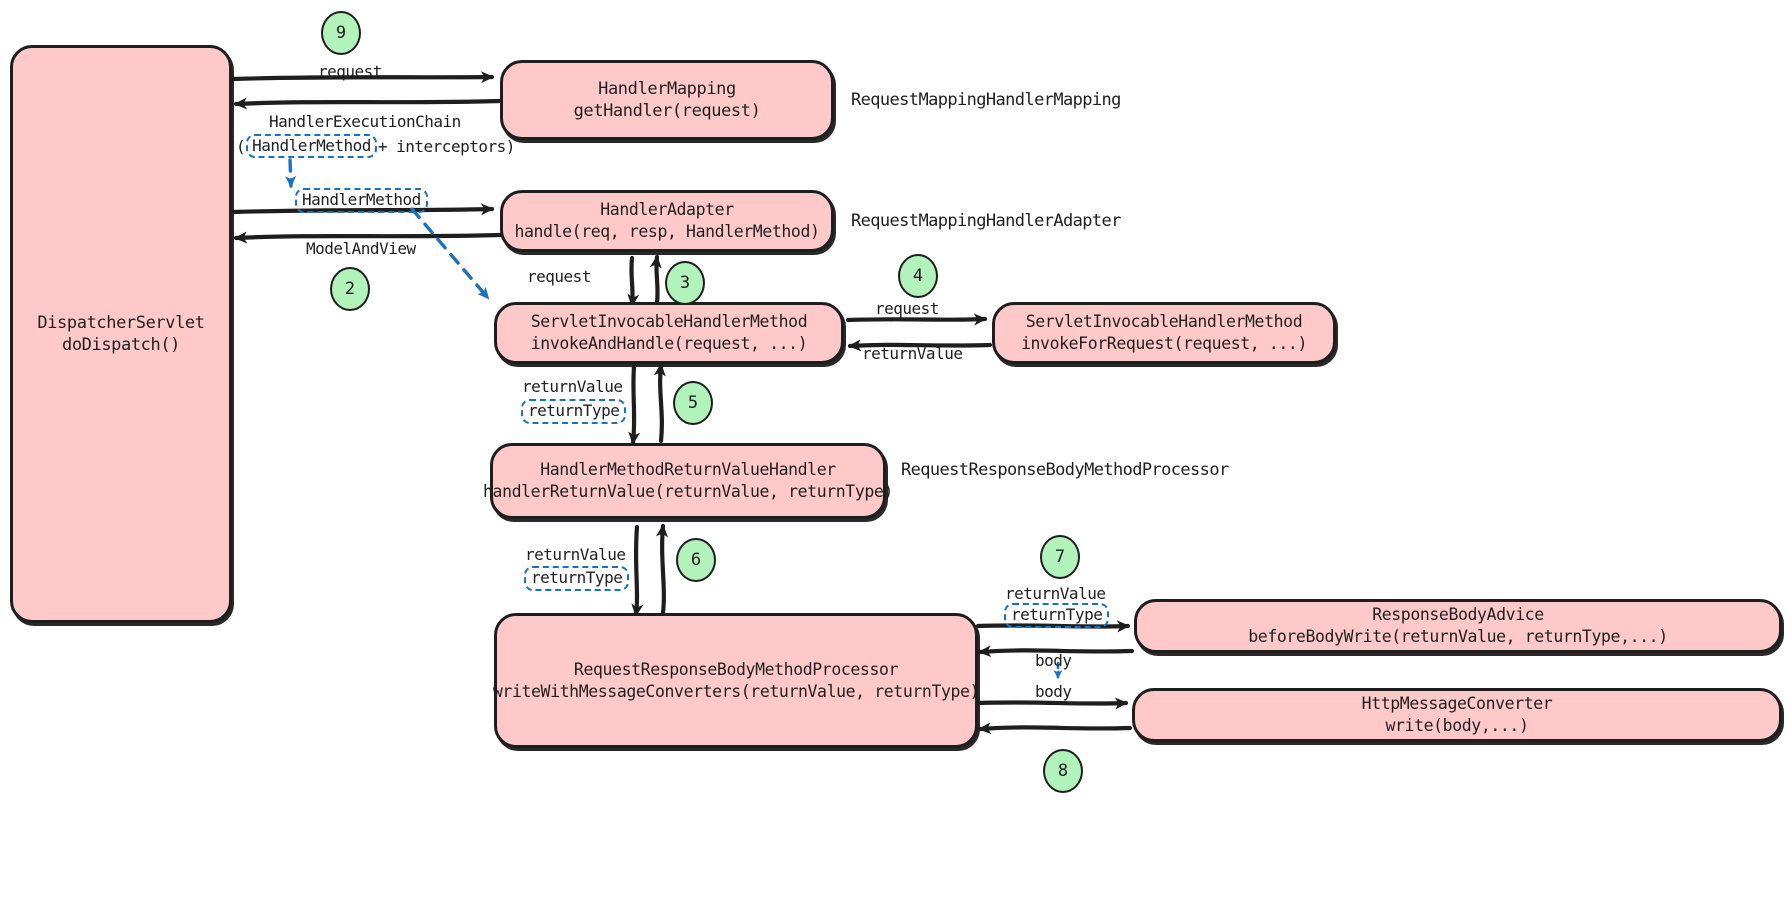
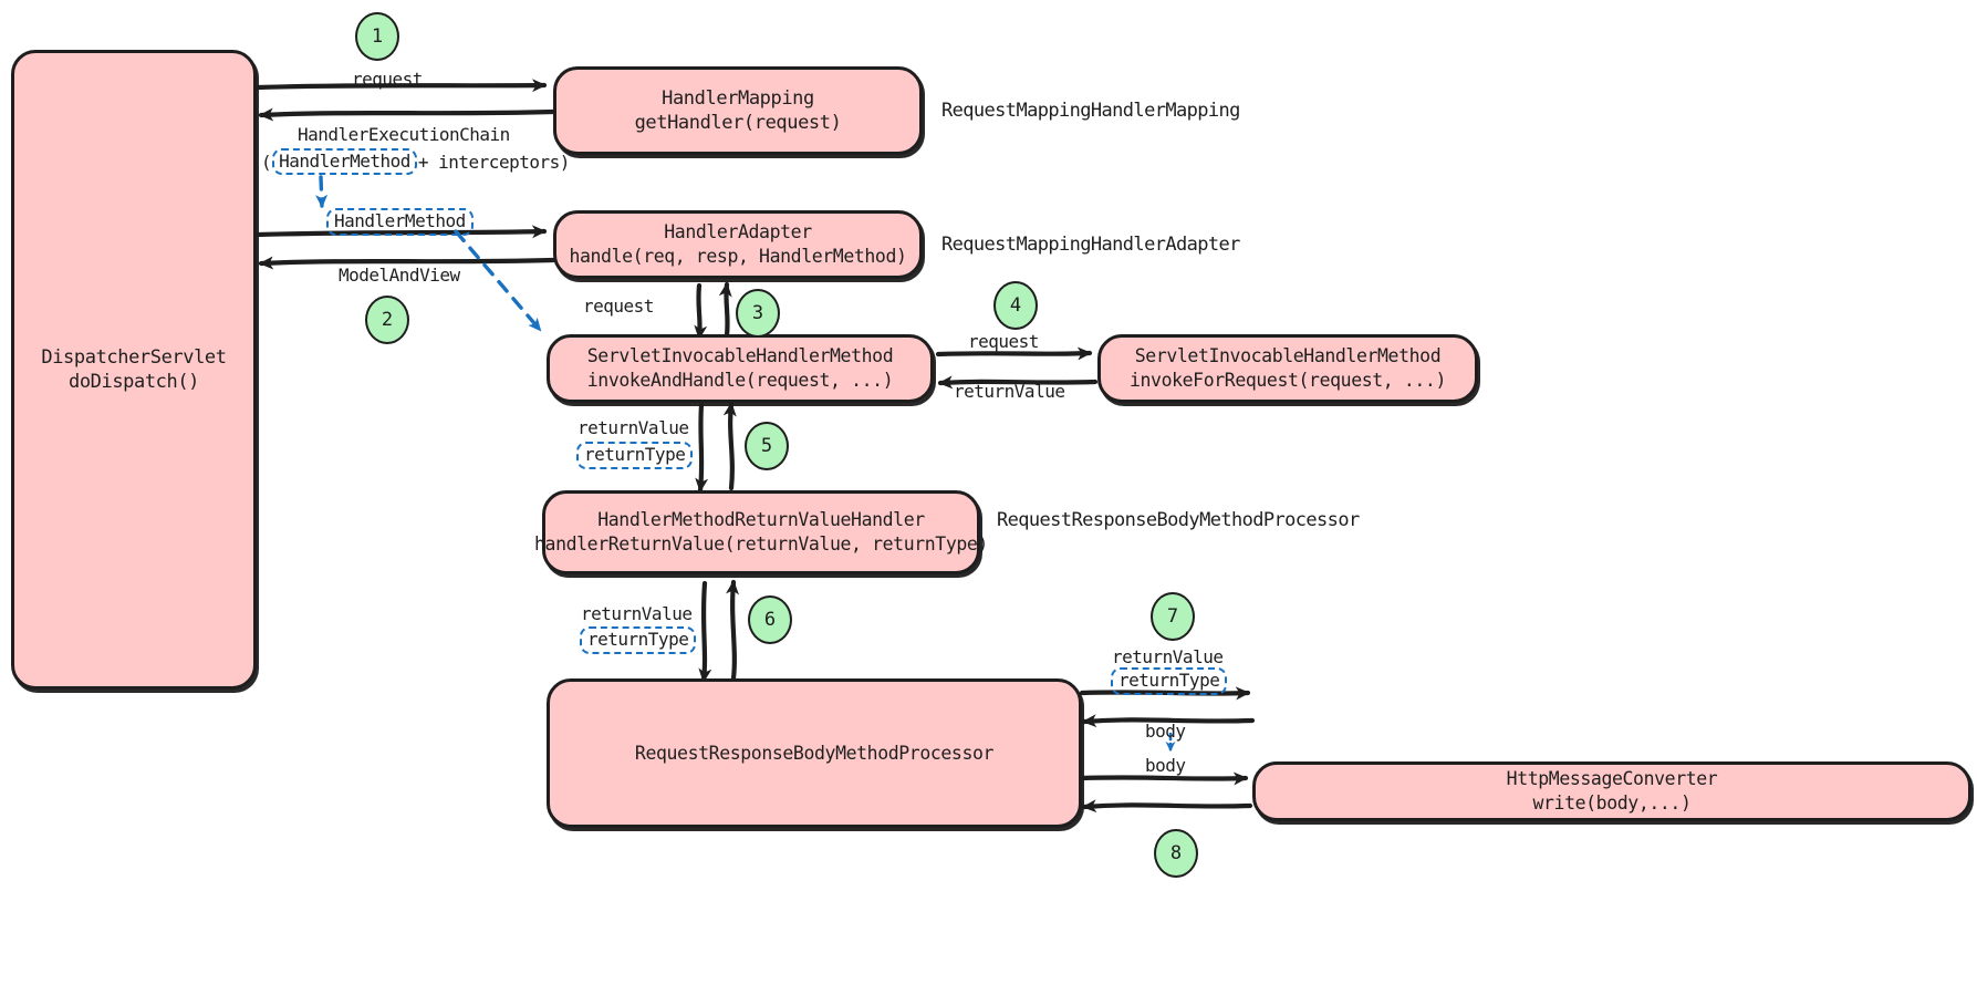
  DispatcherServlet
  doDispatch()
  HandlerMapping
  getHandler(request)
  HandlerAdapter
  handle(req, resp, HandlerMethod)
  ServletInvocableHandlerMethod
  invokeAndHandle(request, ...)
  ServletInvocableHandlerMethod
  invokeForRequest(request, ...)
  HandlerMethodReturnValueHandler
  handlerReturnValue(returnValue, returnType)
  RequestResponseBodyMethodProcessor
- writeWithMessageConverters(returnValue, returnType)
- ResponseBodyAdvice
- beforeBodyWrite(returnValue, returnType,...)
  HttpMessageConverter
  write(body,...)
  RequestMappingHandlerMapping
  RequestMappingHandlerAdapter
  RequestResponseBodyMethodProcessor
  request
  HandlerExecutionChain
  (
  HandlerMethod
  + interceptors)
  HandlerMethod
  ModelAndView
  request
  request
  returnValue
  returnValue
  returnType
  returnValue
  returnType
  returnValue
  returnType
  body
  body
- 9
+ 1
  2
  3
  4
  5
  6
  7
  8
